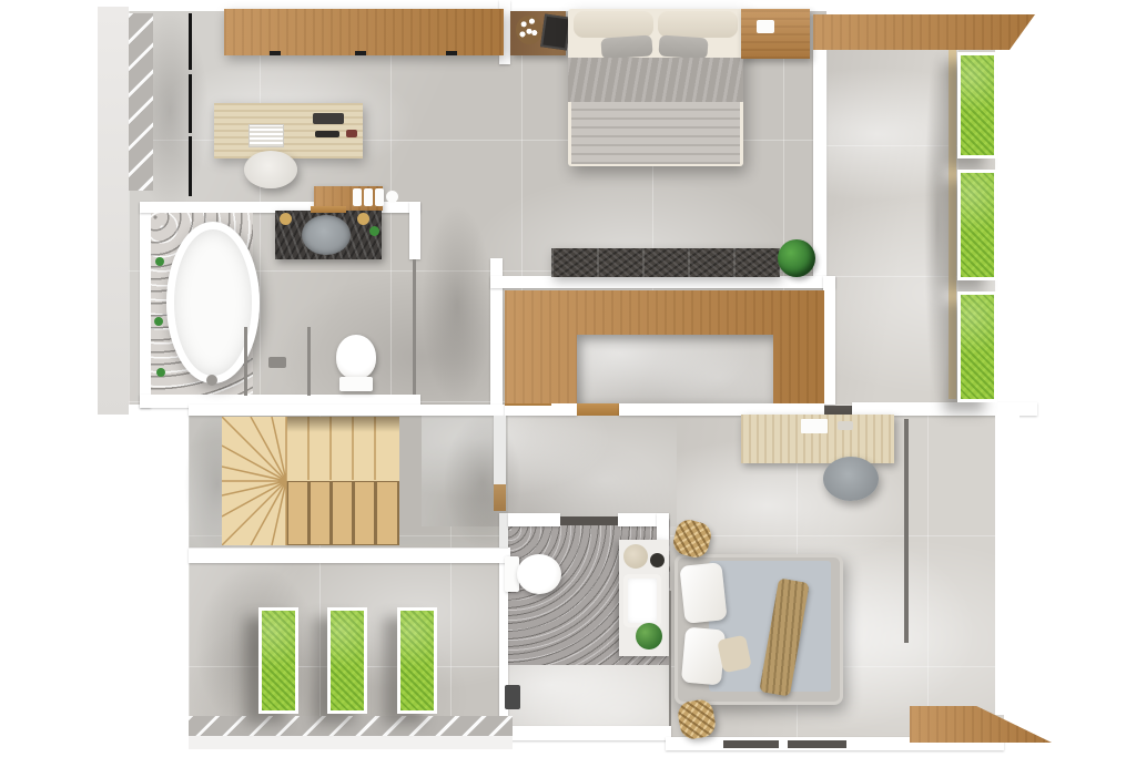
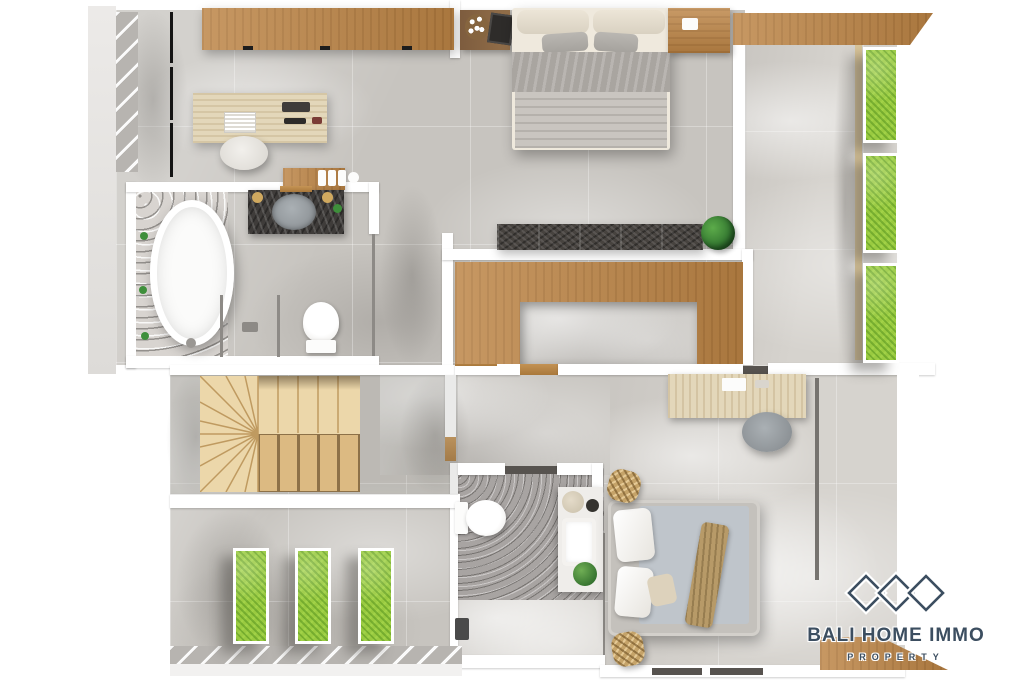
+ BALI HOME IMMO
+ PROPERTY
